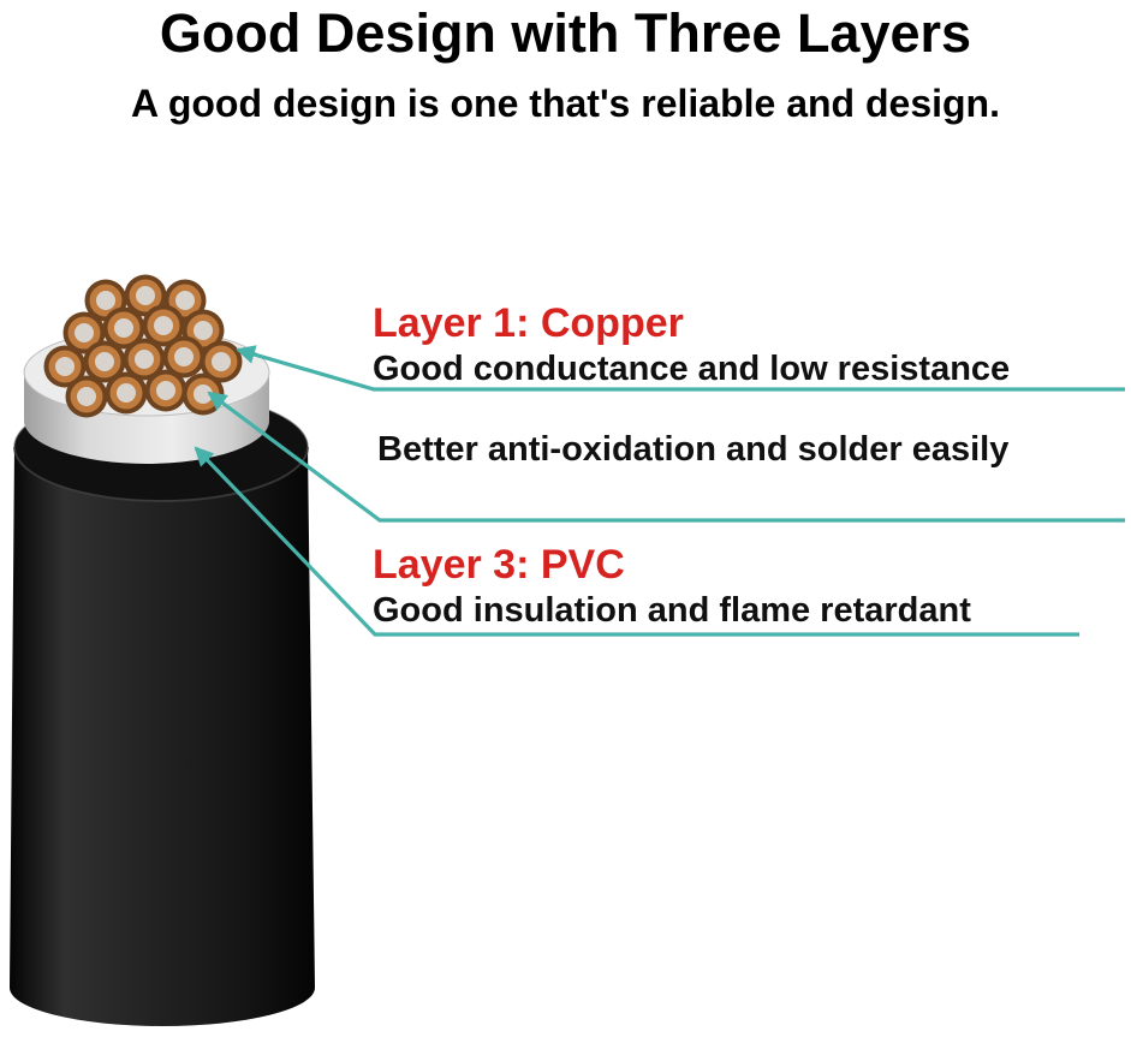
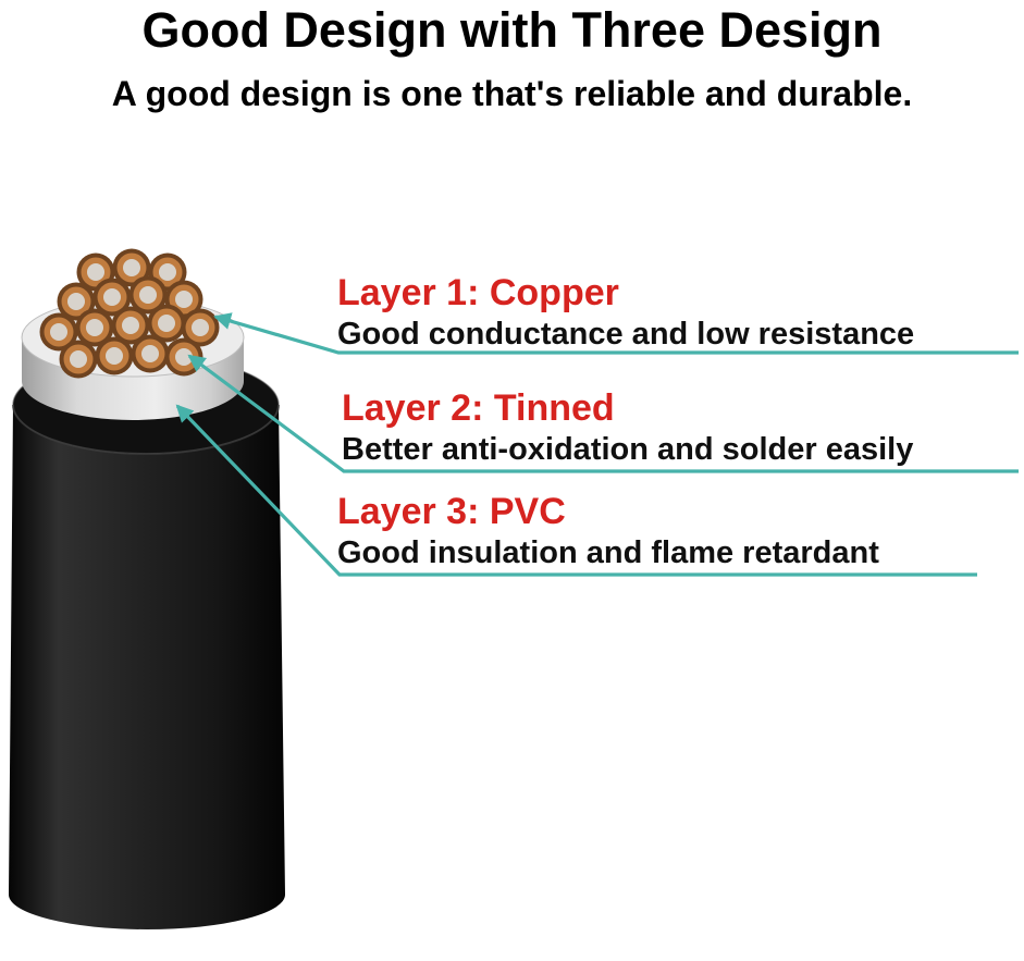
- Good Design with Three Layers
+ Good Design with Three Design
- A good design is one that's reliable and design.
+ A good design is one that's reliable and durable.
  Layer 1: Copper
  Good conductance and low resistance
+ Layer 2: Tinned
  Better anti-oxidation and solder easily
  Layer 3: PVC
  Good insulation and flame retardant
